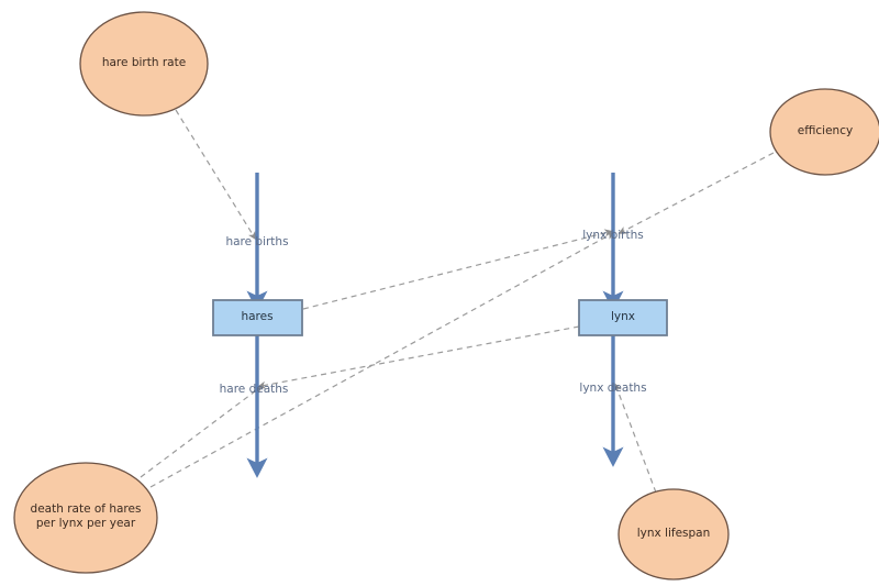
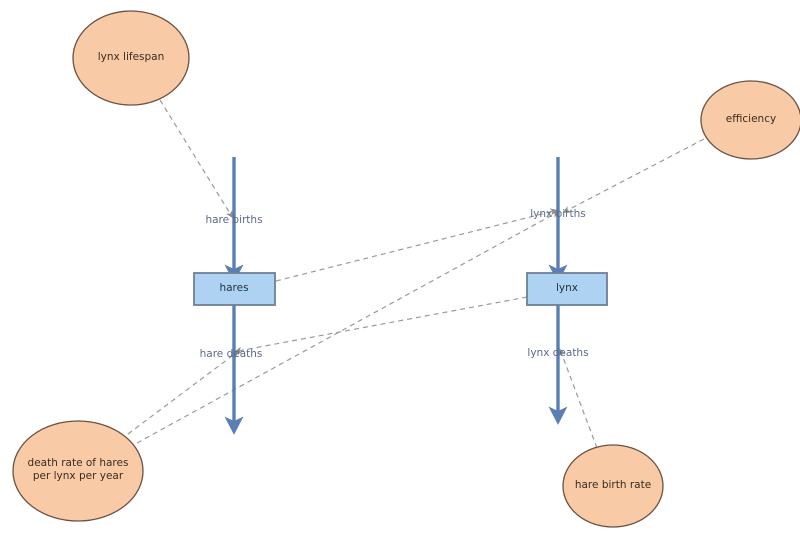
- hare birth rate
+ lynx lifespan
  efficiency
  death rate of hares
  per lynx per year
- lynx lifespan
+ hare birth rate
  hares
  lynx
  hare births
  lynx births
  hare deaths
  lynx deaths
